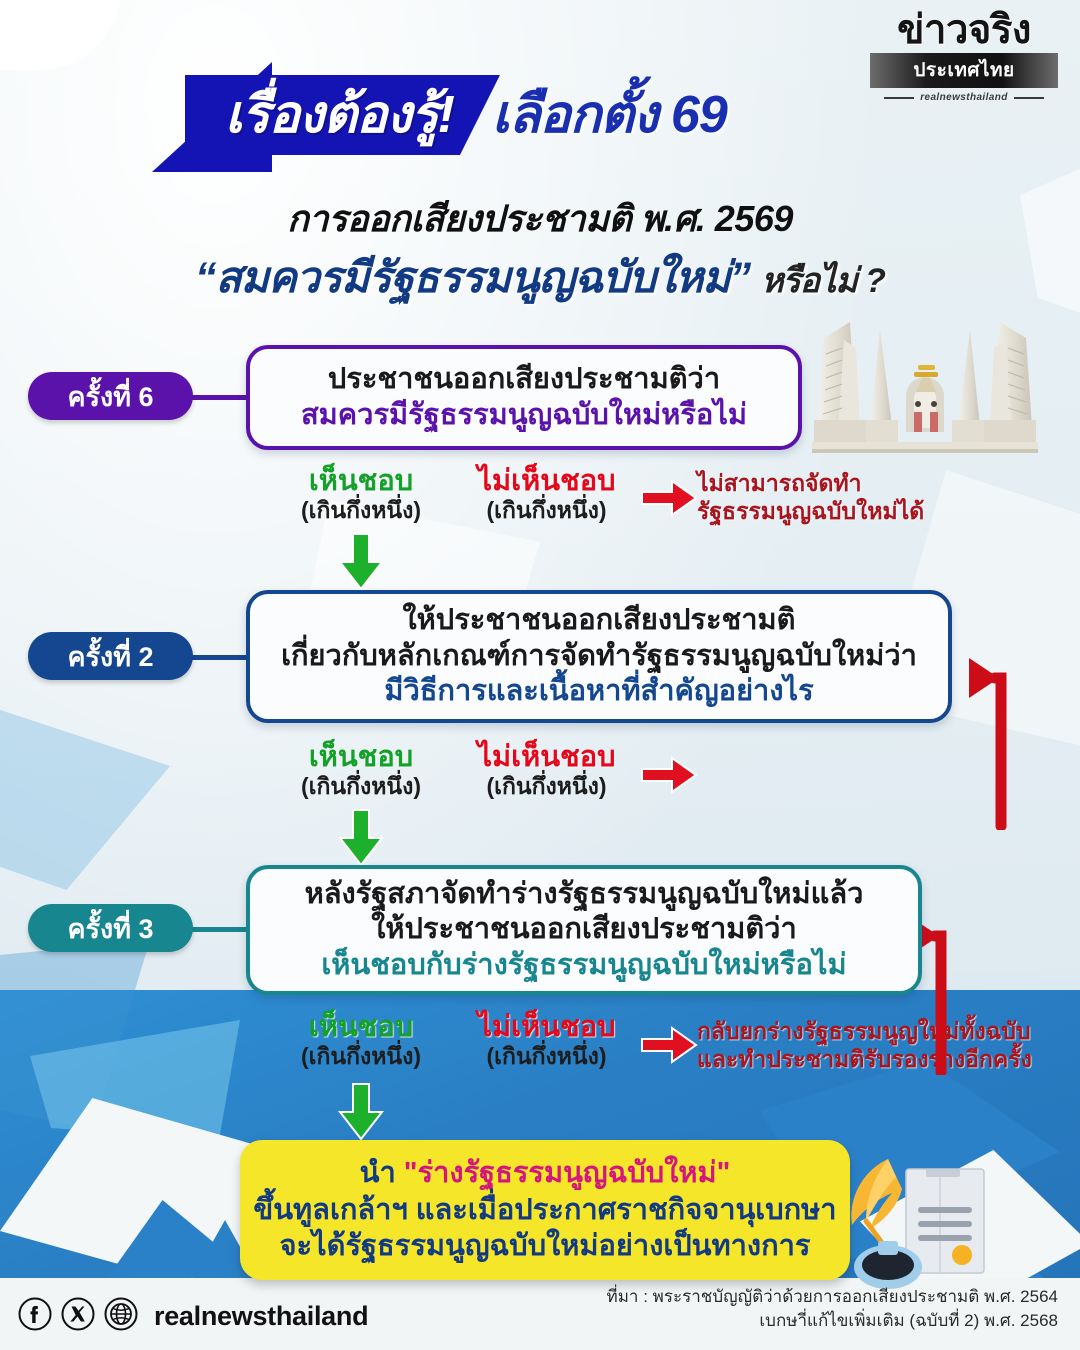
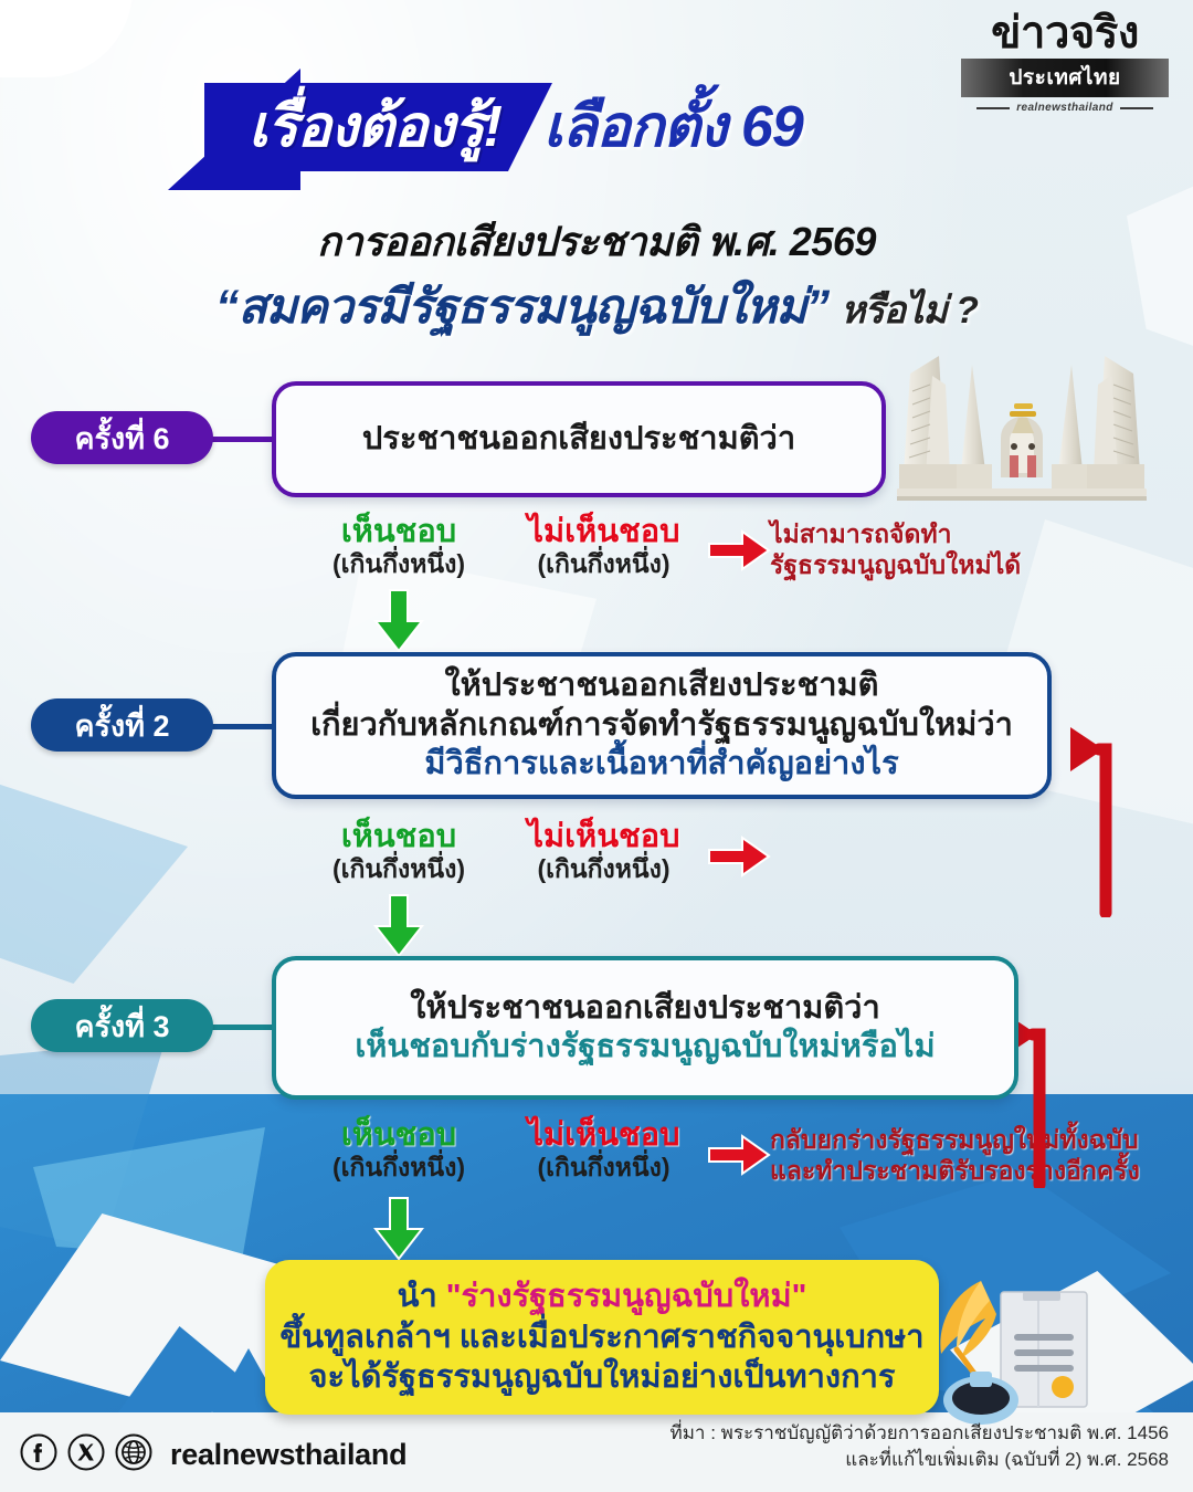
  ข่าวจริง
  ประเทศไทย
  realnewsthailand
  เรื่องต้องรู้!
  เลือกตั้ง 69
  การออกเสียงประชามติ พ.ศ. 2569
  “สมควรมีรัฐธรรมนูญฉบับใหม่” หรือไม่ ?
  ครั้งที่ 6
  ประชาชนออกเสียงประชามติว่า
- สมควรมีรัฐธรรมนูญฉบับใหม่หรือไม่
  เห็นชอบ
  (เกินกึ่งหนึ่ง)
  ไม่เห็นชอบ
  (เกินกึ่งหนึ่ง)
  ไม่สามารถจัดทำ
  รัฐธรรมนูญฉบับใหม่ได้
  ครั้งที่ 2
  ให้ประชาชนออกเสียงประชามติ
  เกี่ยวกับหลักเกณฑ์การจัดทำรัฐธรรมนูญฉบับใหม่ว่า
  มีวิธีการและเนื้อหาที่สำคัญอย่างไร
  เห็นชอบ
  (เกินกึ่งหนึ่ง)
  ไม่เห็นชอบ
  (เกินกึ่งหนึ่ง)
  ครั้งที่ 3
- หลังรัฐสภาจัดทำร่างรัฐธรรมนูญฉบับใหม่แล้ว
  ให้ประชาชนออกเสียงประชามติว่า
  เห็นชอบกับร่างรัฐธรรมนูญฉบับใหม่หรือไม่
  เห็นชอบ
  (เกินกึ่งหนึ่ง)
  ไม่เห็นชอบ
  (เกินกึ่งหนึ่ง)
  กลับยกร่างรัฐธรรมนูญใม่ทั้งฉบับ
  และทำประชามติรับรองร่างอีกครั้ง
  นำ "ร่างรัฐธรรมนูญฉบับใหม่"
  ขึ้นทูลเกล้าฯ และเมื่อประกาศราชกิจจานุเบกษา
  จะได้รัฐธรรมนูญฉบับใหม่อย่างเป็นทางการ
  realnewsthailand
- ที่มา : พระราชบัญญัติว่าด้วยการออกเสียงประชามติ พ.ศ. 2564
+ ที่มา : พระราชบัญญัติว่าด้วยการออกเสียงประชามติ พ.ศ. 1456
- เบกษาี่แก้ไขเพิ่มเติม (ฉบับที่ 2) พ.ศ. 2568
+ และที่แก้ไขเพิ่มเติม (ฉบับที่ 2) พ.ศ. 2568
